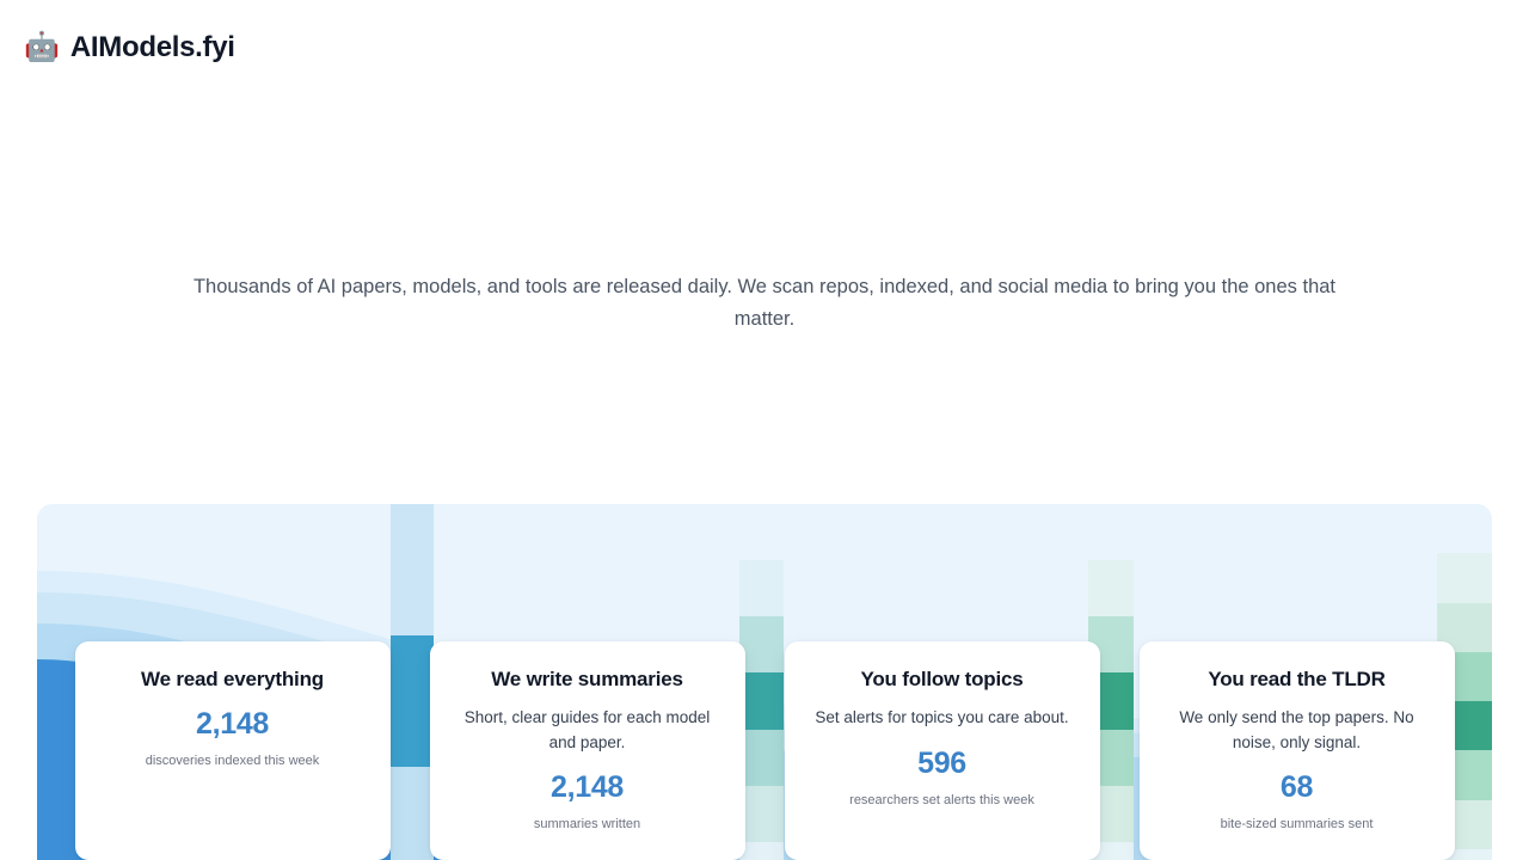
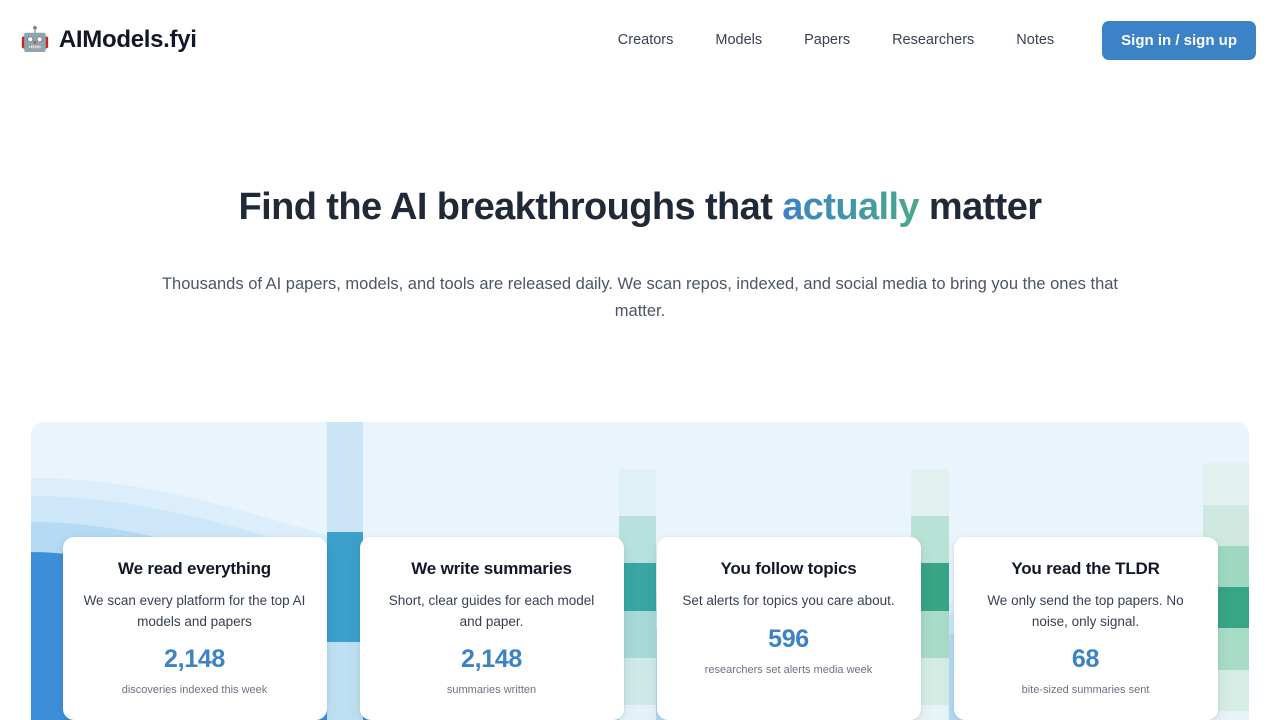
  🤖
  AIModels.fyi
+ Creators
+ Models
+ Papers
+ Researchers
+ Notes
+ Sign in / sign up
+ Find the AI breakthroughs that actually matter
  Thousands of AI papers, models, and tools are released daily. We scan repos, indexed, and social media to bring you the ones that matter.
  We read everything
+ We scan every platform for the top AI models and papers
  2,148
  discoveries indexed this week
  We write summaries
  Short, clear guides for each model and paper.
  2,148
  summaries written
  You follow topics
  Set alerts for topics you care about.
  596
- researchers set alerts this week
+ researchers set alerts media week
  You read the TLDR
  We only send the top papers. No noise, only signal.
  68
  bite-sized summaries sent
